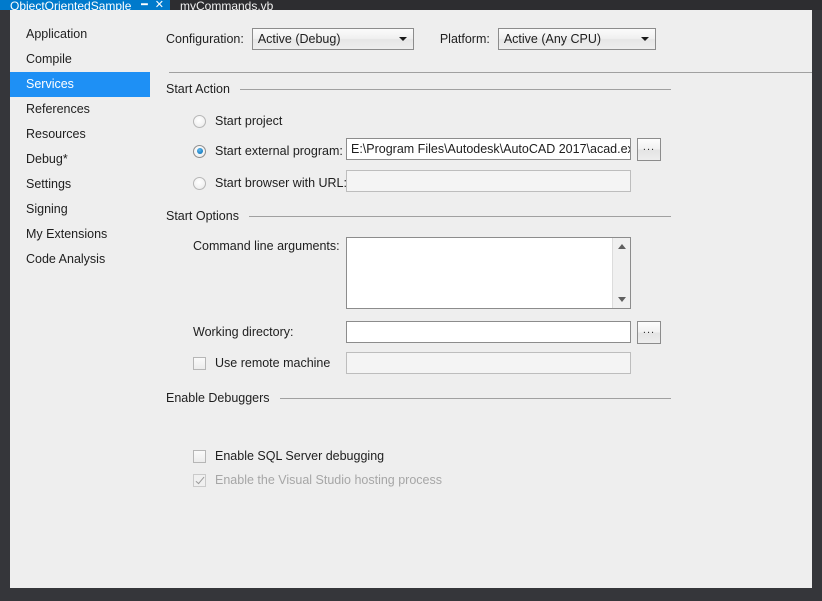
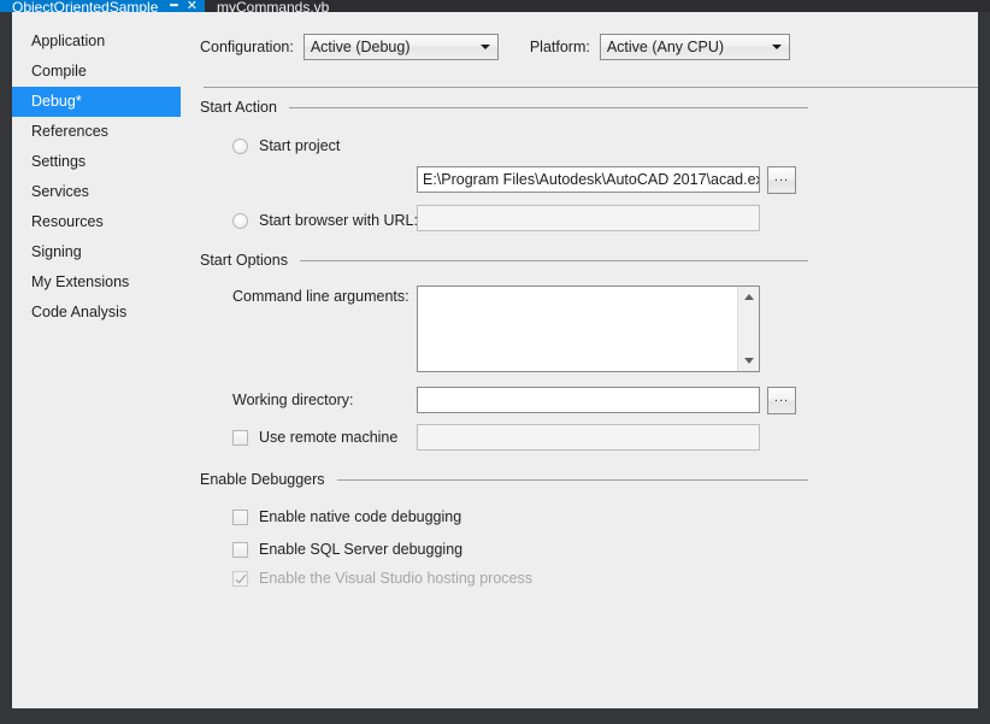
  ObjectOrientedSample
  ━
  ✕
  myCommands.vb
  Application
  Compile
- Services
+ Debug*
  References
- Resources
+ Settings
- Debug*
+ Services
- Settings
+ Resources
  Signing
  My Extensions
  Code Analysis
  Configuration:
  Active (Debug)
  Platform:
  Active (Any CPU)
  Start Action
  Start project
- Start external program:
  E:\Program Files\Autodesk\AutoCAD 2017\acad.ex
  ...
  Start browser with URL
  Start Options
  Command line arguments:
  Working directory:
  ...
  Use remote machine
  Enable Debuggers
+ Enable native code debugging
  Enable SQL Server debugging
  Enable the Visual Studio hosting process
